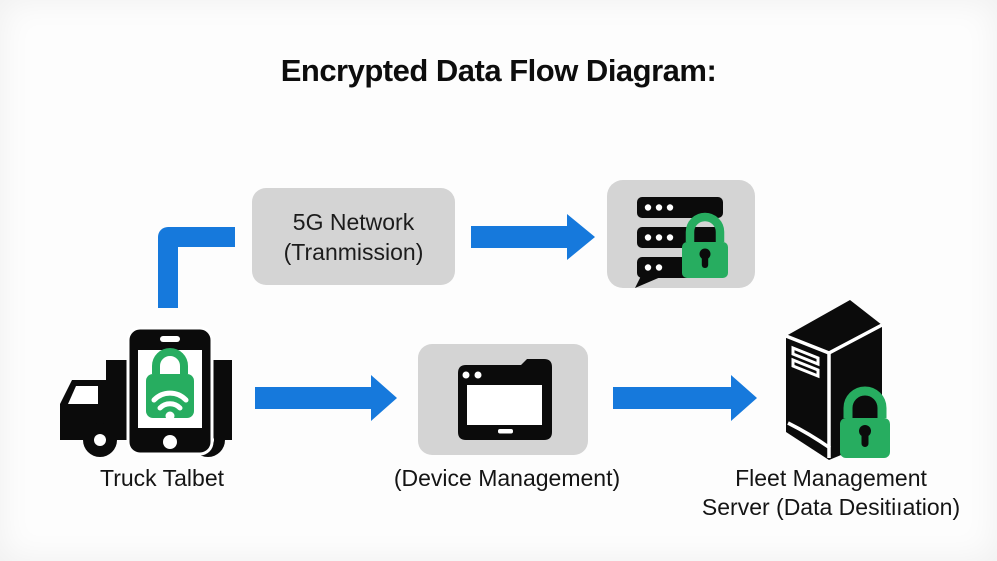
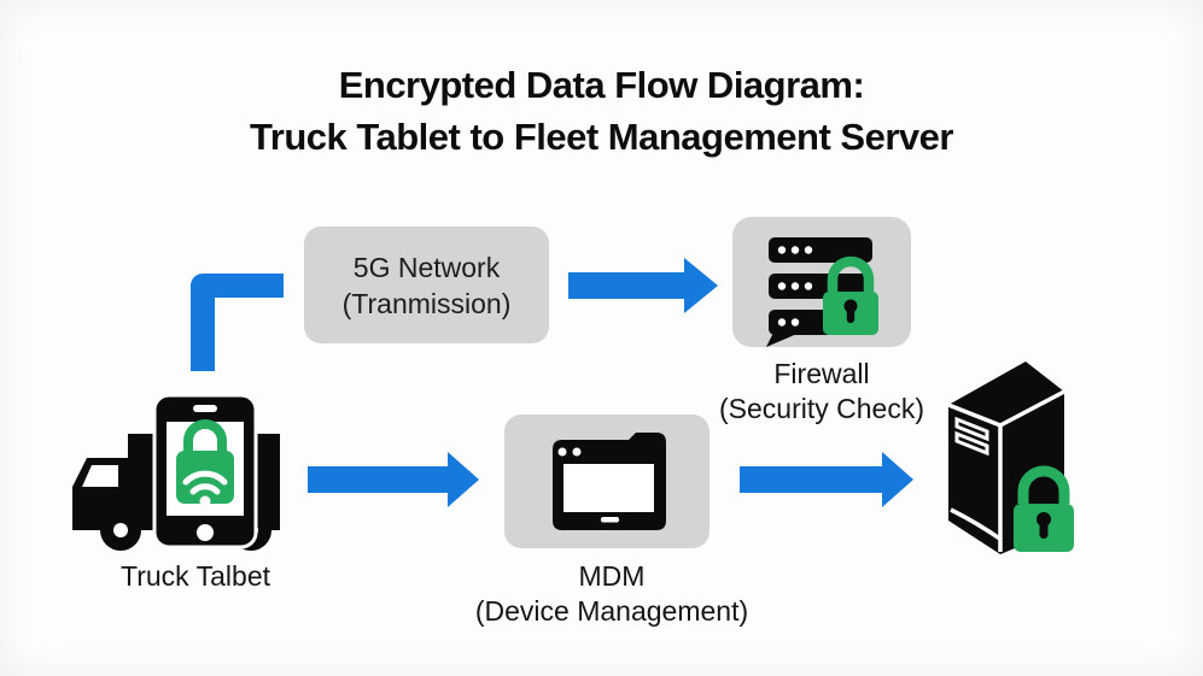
  Encrypted Data Flow Diagram:
+ Truck Tablet to Fleet Management Server
  5G Network
  (Tranmission)
+ Firewall
+ (Security Check)
  Truck Talbet
+ MDM
  (Device Management)
- Fleet Management
- Server (Data Desitiıation)
